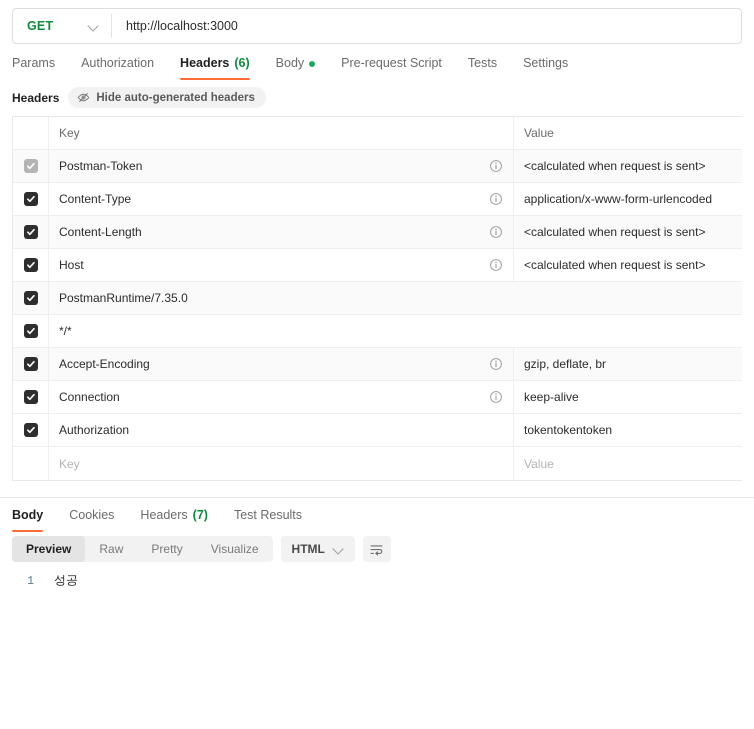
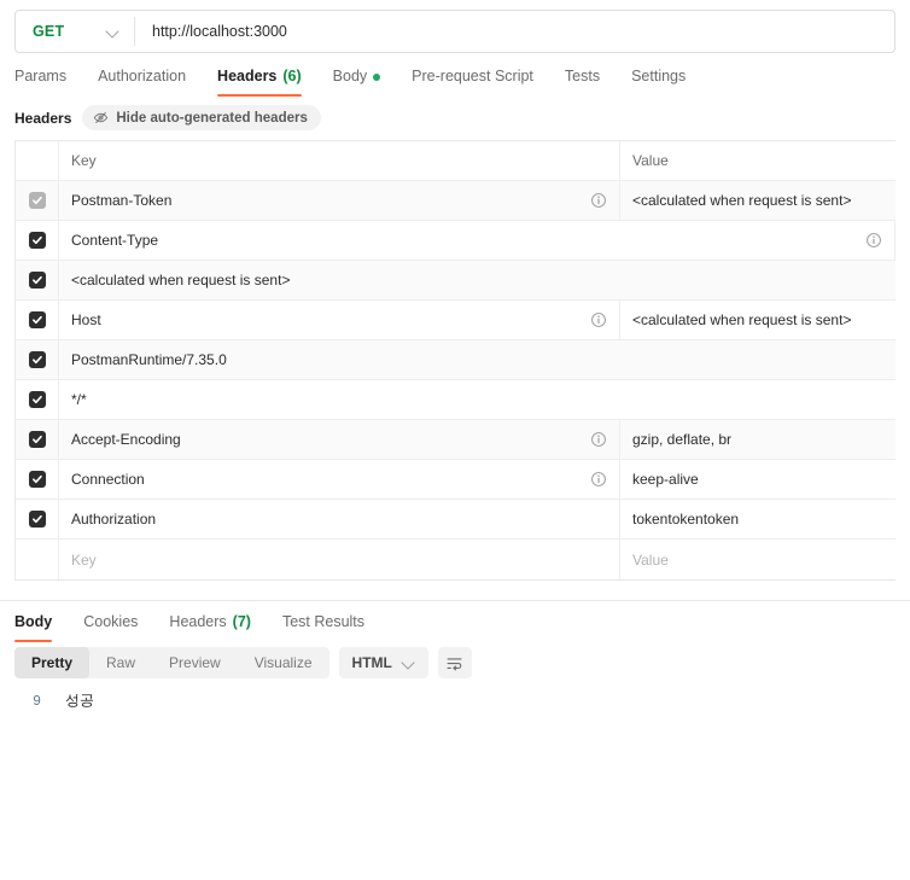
  GET
  http://localhost:3000
  Params
  Authorization
  Headers
  (6)
  Body
  Pre-request Script
  Tests
  Settings
  Headers
  Hide auto-generated headers
  Key
  Value
  Postman-Token
  <calculated when request is sent>
  Content-Type
- application/x-www-form-urlencoded
- Content-Length
  <calculated when request is sent>
  Host
  <calculated when request is sent>
  PostmanRuntime/7.35.0
  */*
  Accept-Encoding
  gzip, deflate, br
  Connection
  keep-alive
  Authorization
  tokentokentoken
  Key
  Value
  Body
  Cookies
  Headers
  (7)
  Test Results
- Preview
+ Pretty
  Raw
- Pretty
+ Preview
  Visualize
  HTML
- 1
+ 9
  성공
